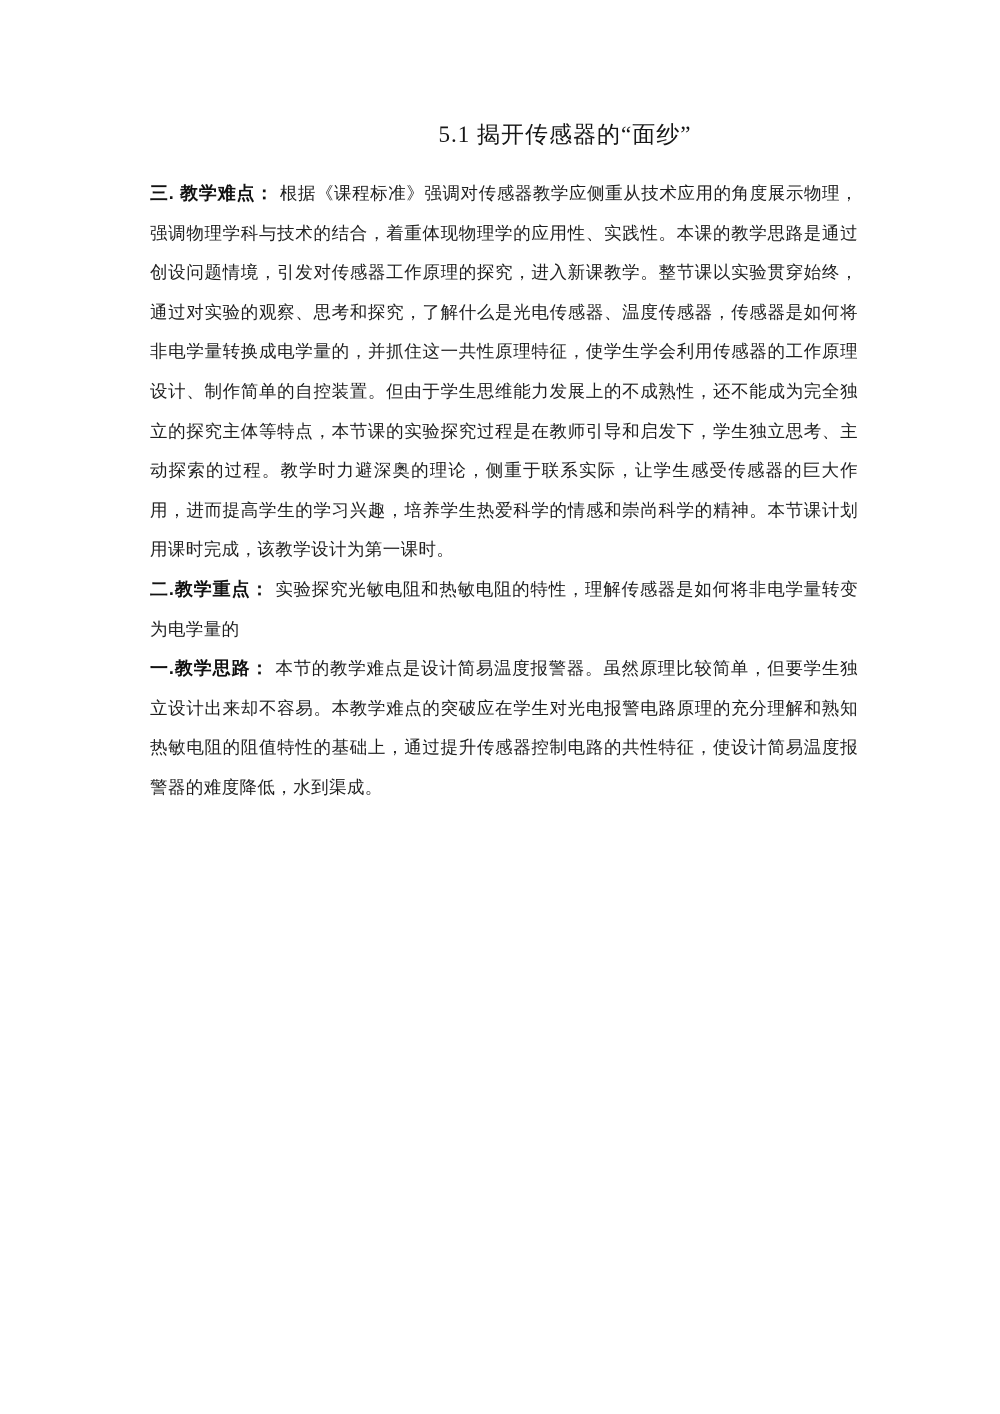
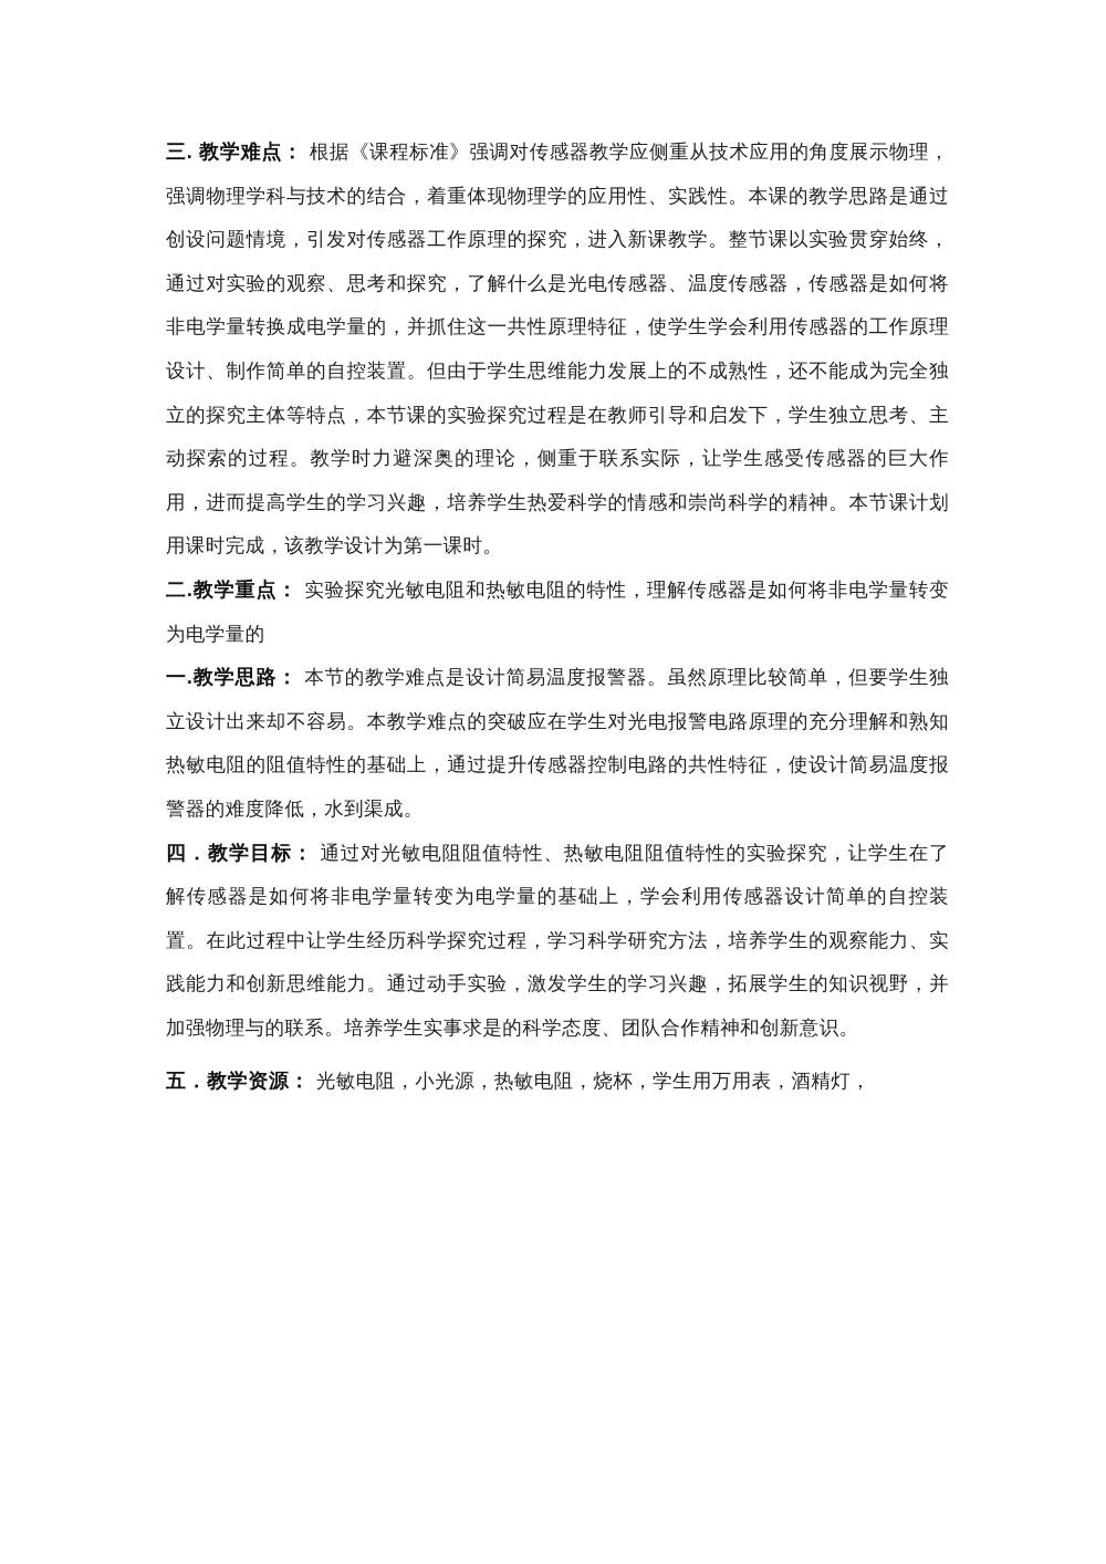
- 5.1 揭开传感器的“面纱”
  三. 教学难点： 根据《课程标准》强调对传感器教学应侧重从技术应用的角度展示物理，强调物理学科与技术的结合，着重体现物理学的应用性、实践性。本课的教学思路是通过创设问题情境，引发对传感器工作原理的探究，进入新课教学。整节课以实验贯穿始终，通过对实验的观察、思考和探究，了解什么是光电传感器、温度传感器，传感器是如何将非电学量转换成电学量的，并抓住这一共性原理特征，使学生学会利用传感器的工作原理设计、制作简单的自控装置。但由于学生思维能力发展上的不成熟性，还不能成为完全独立的探究主体等特点，本节课的实验探究过程是在教师引导和启发下，学生独立思考、主动探索的过程。教学时力避深奥的理论，侧重于联系实际，让学生感受传感器的巨大作用，进而提高学生的学习兴趣，培养学生热爱科学的情感和崇尚科学的精神。本节课计划用课时完成，该教学设计为第一课时。
  二.教学重点： 实验探究光敏电阻和热敏电阻的特性，理解传感器是如何将非电学量转变为电学量的
  一.教学思路： 本节的教学难点是设计简易温度报警器。虽然原理比较简单，但要学生独立设计出来却不容易。本教学难点的突破应在学生对光电报警电路原理的充分理解和熟知热敏电阻的阻值特性的基础上，通过提升传感器控制电路的共性特征，使设计简易温度报警器的难度降低，水到渠成。
+ 四．教学目标： 通过对光敏电阻阻值特性、热敏电阻阻值特性的实验探究，让学生在了解传感器是如何将非电学量转变为电学量的基础上，学会利用传感器设计简单的自控装置。在此过程中让学生经历科学探究过程，学习科学研究方法，培养学生的观察能力、实践能力和创新思维能力。通过动手实验，激发学生的学习兴趣，拓展学生的知识视野，并加强物理与的联系。培养学生实事求是的科学态度、团队合作精神和创新意识。
+ 五．教学资源： 光敏电阻，小光源，热敏电阻，烧杯，学生用万用表，酒精灯，
